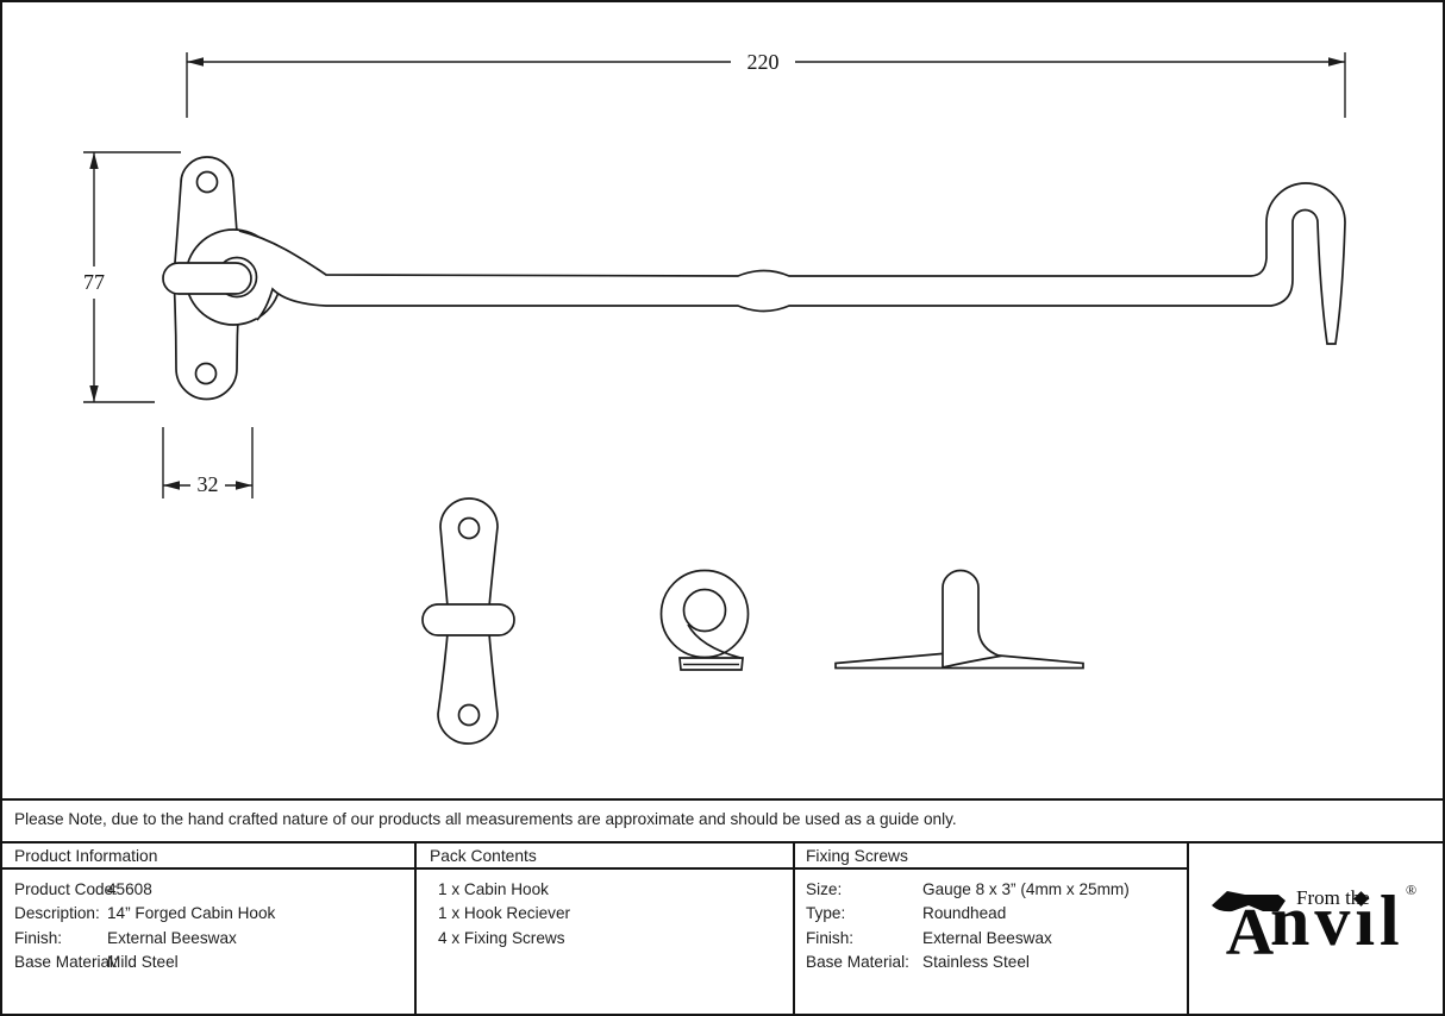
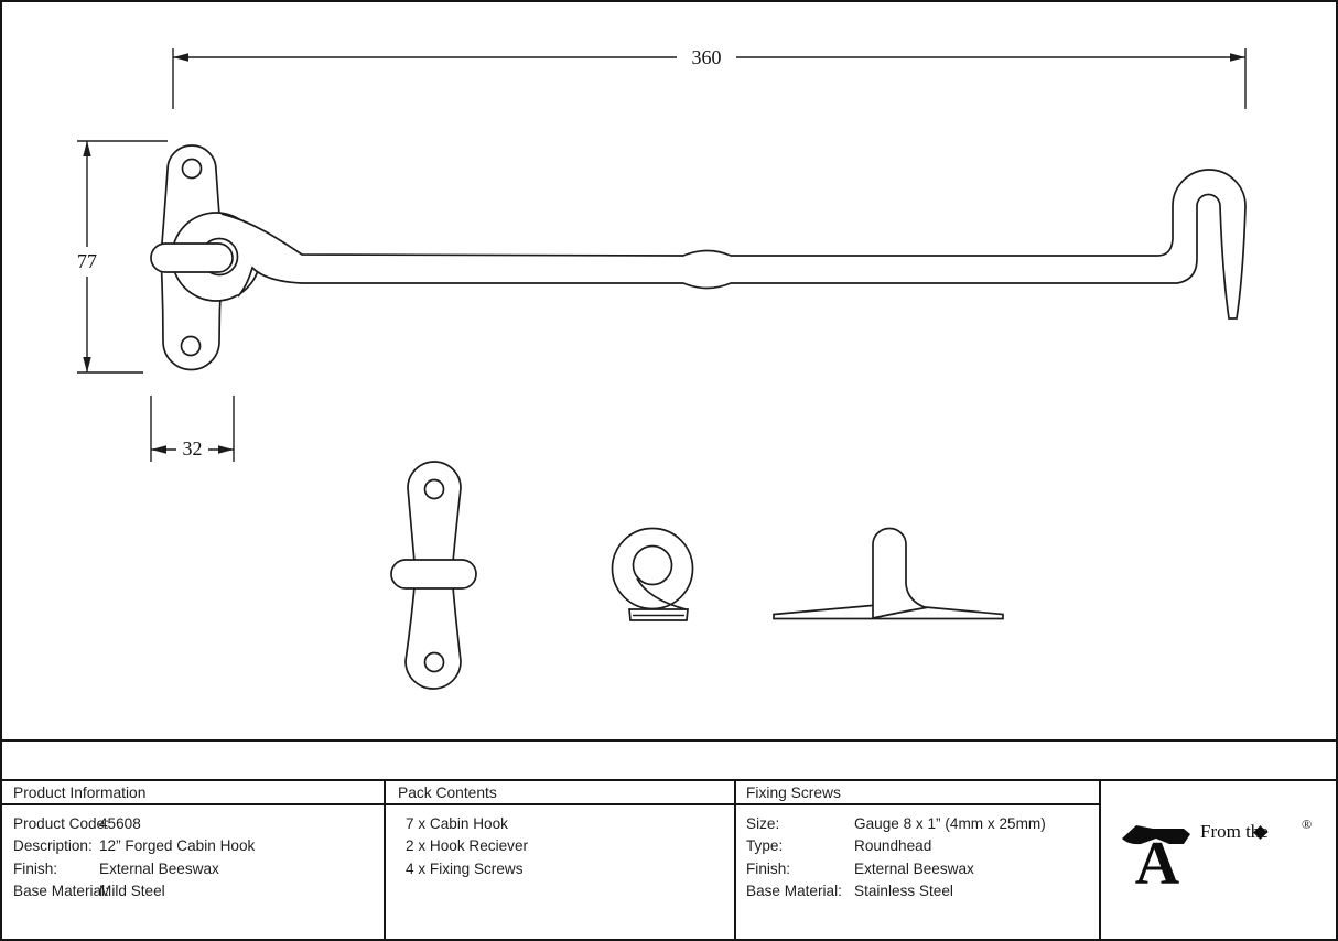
- 220
+ 360
  77
  32
- Please Note, due to the hand crafted nature of our products all measurements are approximate and should be used as a guide only.
  Product Information
  Pack Contents
  Fixing Screws
  Product Code:
  45608
  Description:
- 14” Forged Cabin Hook
+ 12” Forged Cabin Hook
  Finish:
  External Beeswax
  Base Material:
  Mild Steel
- 1 x Cabin Hook
+ 7 x Cabin Hook
- 1 x Hook Reciever
+ 2 x Hook Reciever
  4 x Fixing Screws
  Size:
- Gauge 8 x 3” (4mm x 25mm)
+ Gauge 8 x 1” (4mm x 25mm)
  Type:
  Roundhead
  Finish:
  External Beeswax
  Base Material:
  Stainless Steel
  A
- nvıl
  From t
  ®
